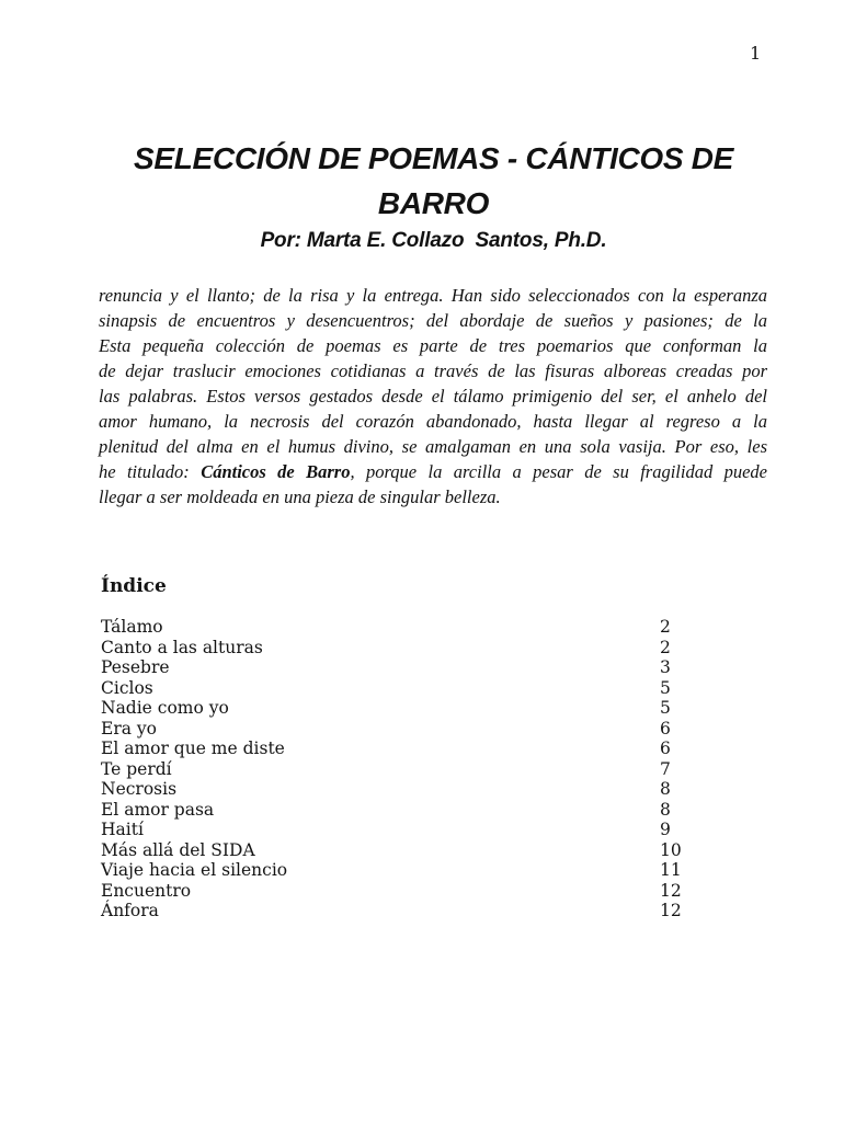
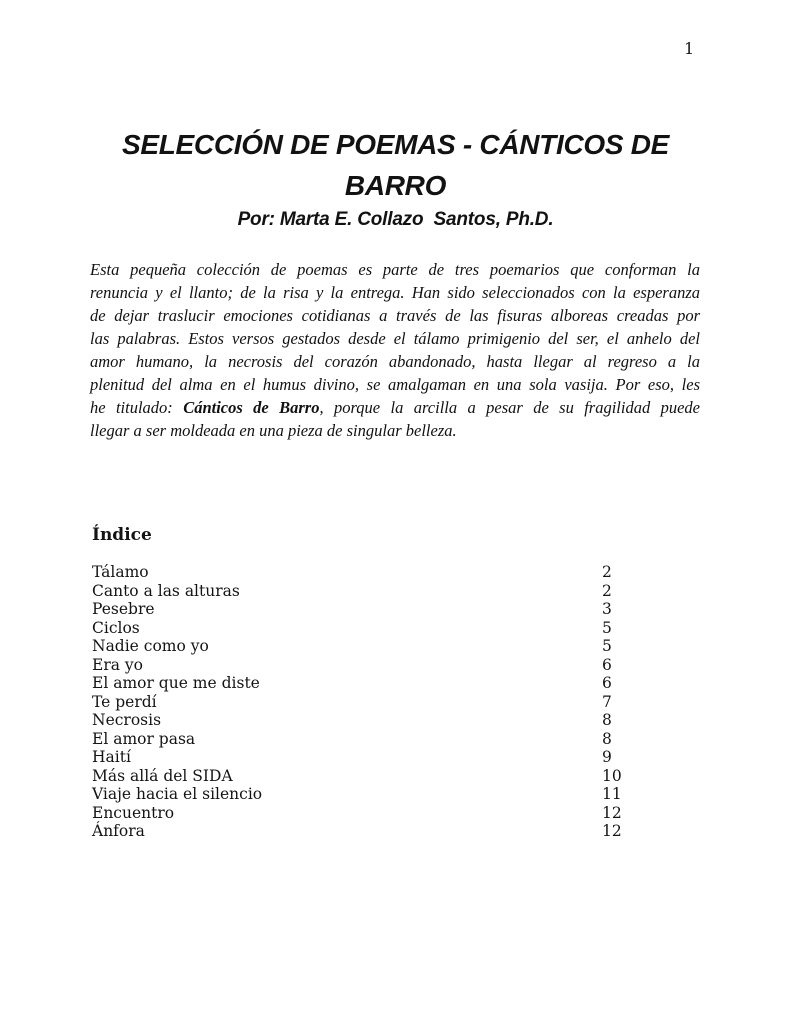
  1
  SELECCIÓN DE POEMAS - CÁNTICOS DE
  BARRO
  Por: Marta E. Collazo Santos, Ph.D.
- renuncia y el llanto; de la risa y la entrega. Han sido seleccionados con la esperanza
+ Esta pequeña colección de poemas es parte de tres poemarios que conforman la
- sinapsis de encuentros y desencuentros; del abordaje de sueños y pasiones; de la
- Esta pequeña colección de poemas es parte de tres poemarios que conforman la
+ renuncia y el llanto; de la risa y la entrega. Han sido seleccionados con la esperanza
  de dejar traslucir emociones cotidianas a través de las fisuras alboreas creadas por
  las palabras. Estos versos gestados desde el tálamo primigenio del ser, el anhelo del
  amor humano, la necrosis del corazón abandonado, hasta llegar al regreso a la
  plenitud del alma en el humus divino, se amalgaman en una sola vasija. Por eso, les
  he titulado: Cánticos de Barro, porque la arcilla a pesar de su fragilidad puede
  llegar a ser moldeada en una pieza de singular belleza.
  Índice
  Tálamo
  2
  Canto a las alturas
  2
  Pesebre
  3
  Ciclos
  5
  Nadie como yo
  5
  Era yo
  6
  El amor que me diste
  6
  Te perdí
  7
  Necrosis
  8
  El amor pasa
  8
  Haití
  9
  Más allá del SIDA
  10
  Viaje hacia el silencio
  11
  Encuentro
  12
  Ánfora
  12
